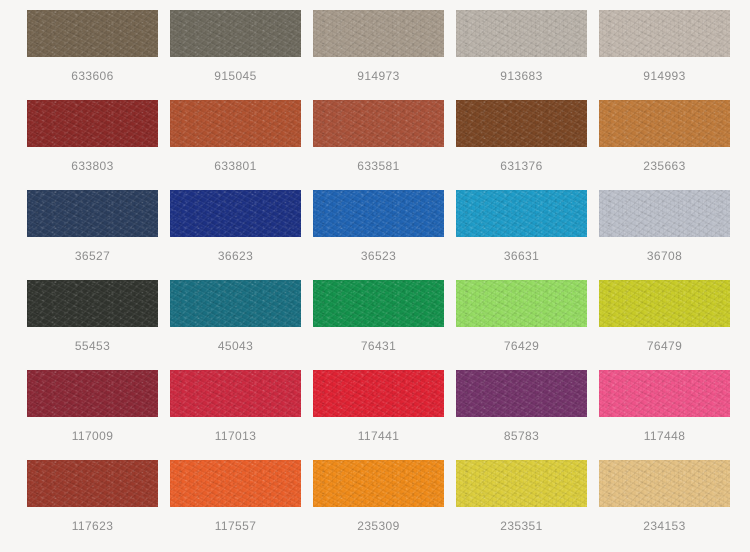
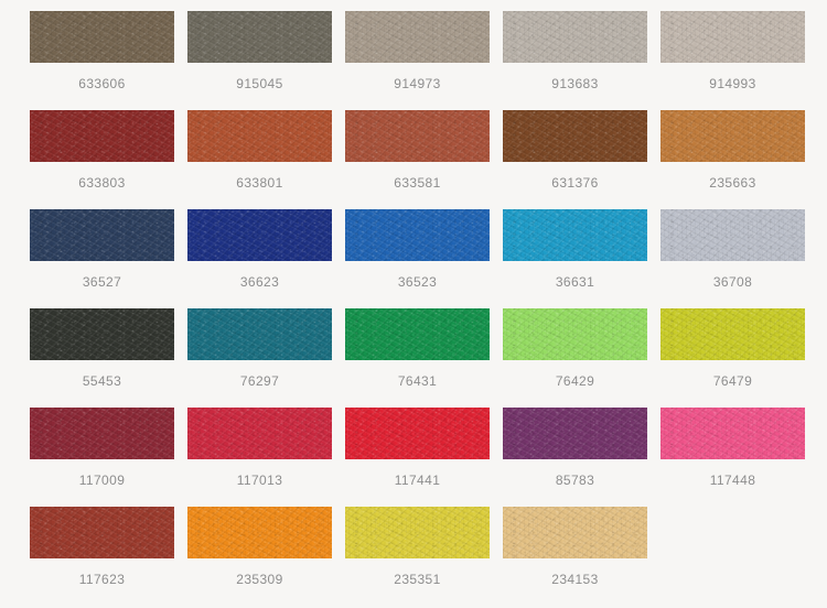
  633606
  915045
  914973
  913683
  914993
  633803
  633801
  633581
  631376
  235663
  36527
  36623
  36523
  36631
  36708
  55453
- 45043
+ 76297
  76431
  76429
  76479
  117009
  117013
  117441
  85783
  117448
  117623
- 117557
  235309
  235351
  234153
